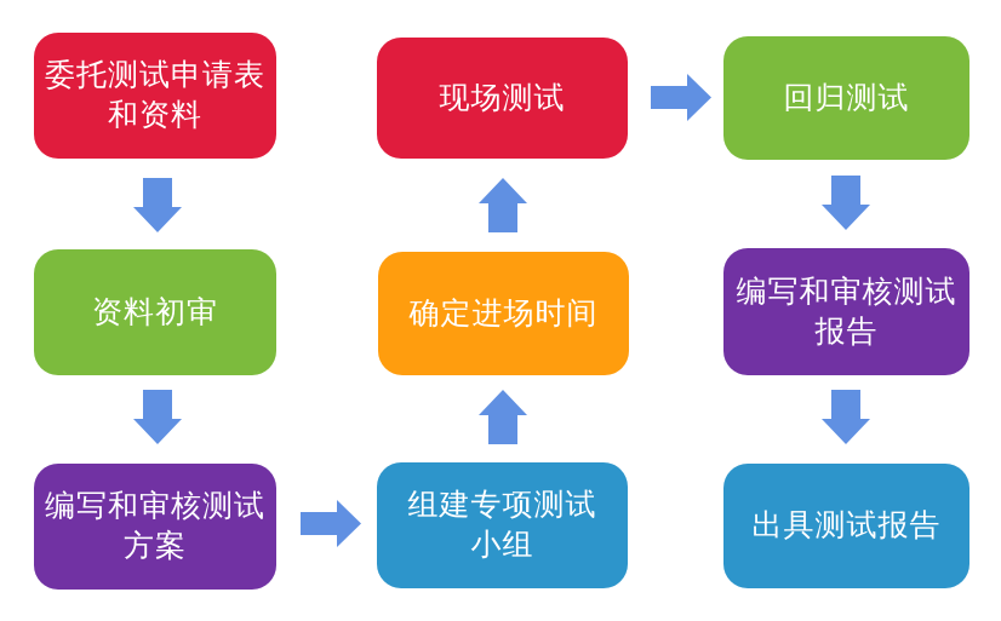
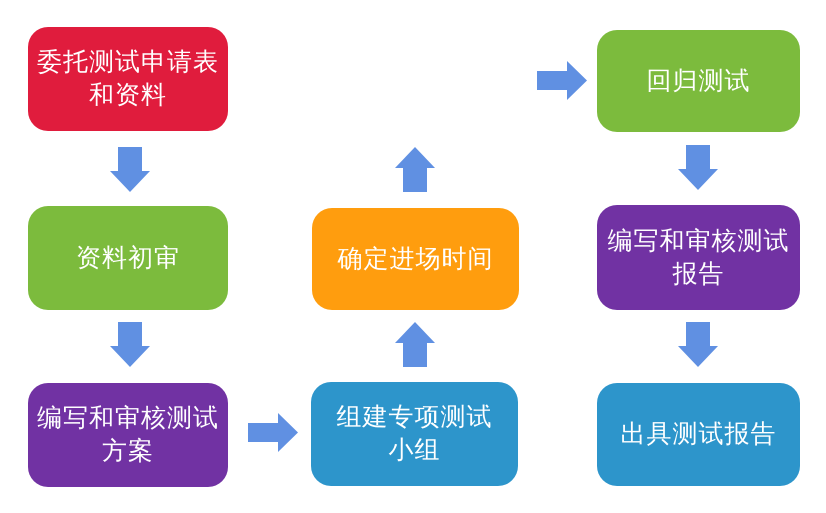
  委托测试申请表
  和资料
  资料初审
  编写和审核测试
  方案
- 现场测试
  确定进场时间
  组建专项测试
  小组
  回归测试
  编写和审核测试
  报告
  出具测试报告
